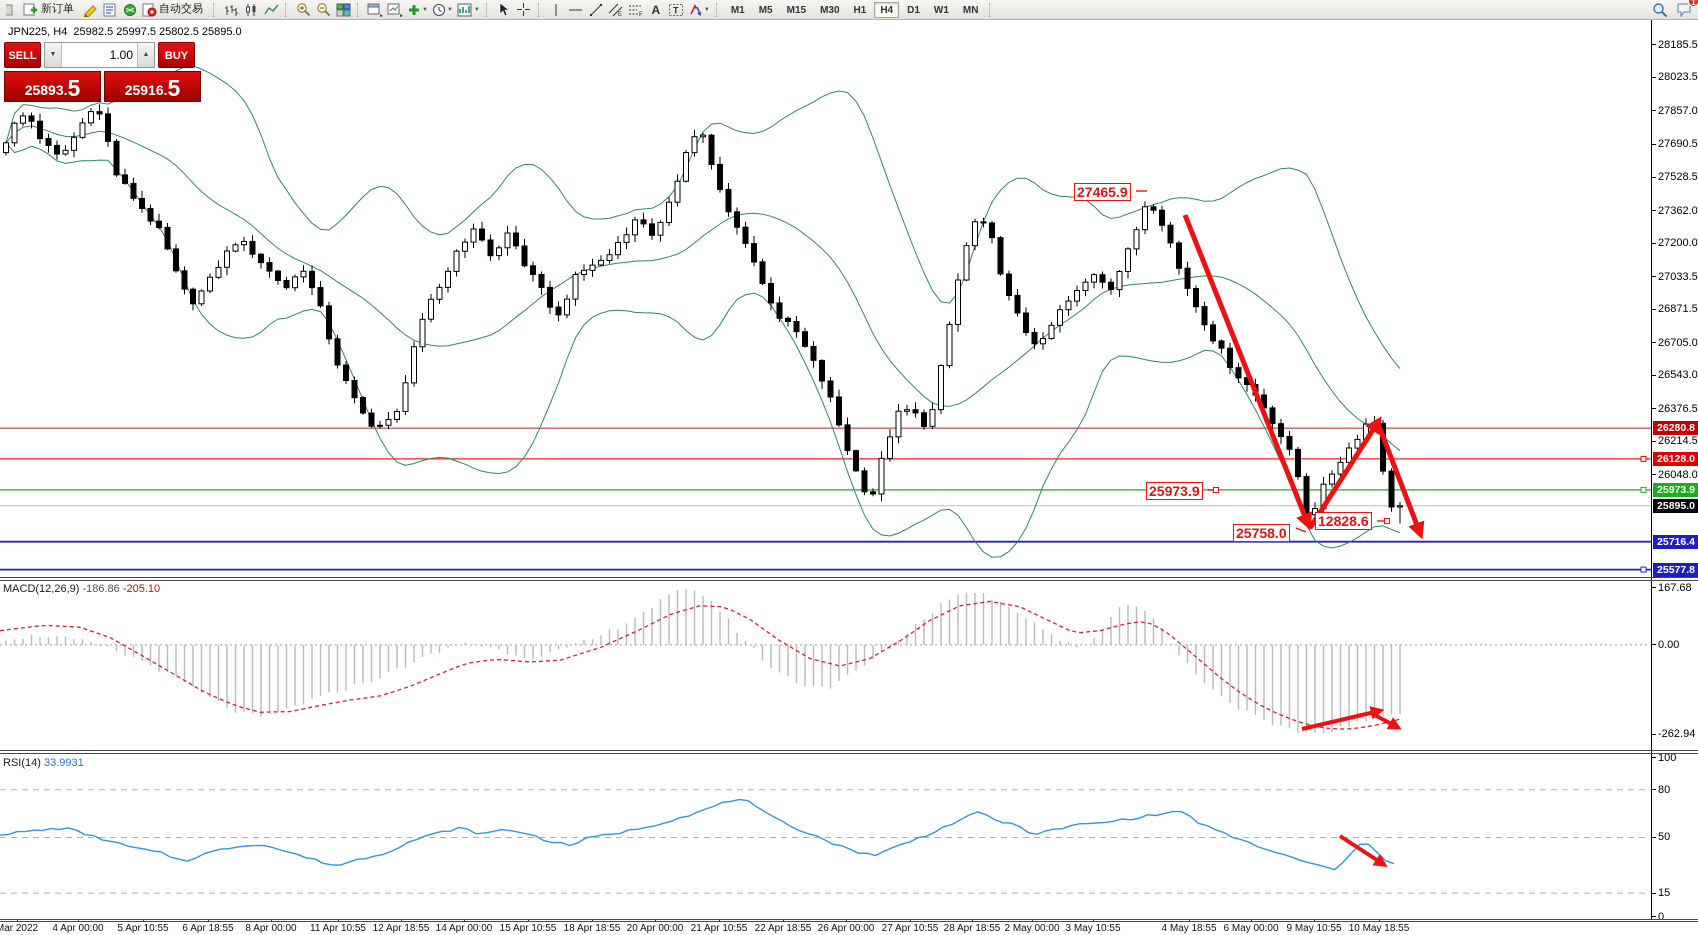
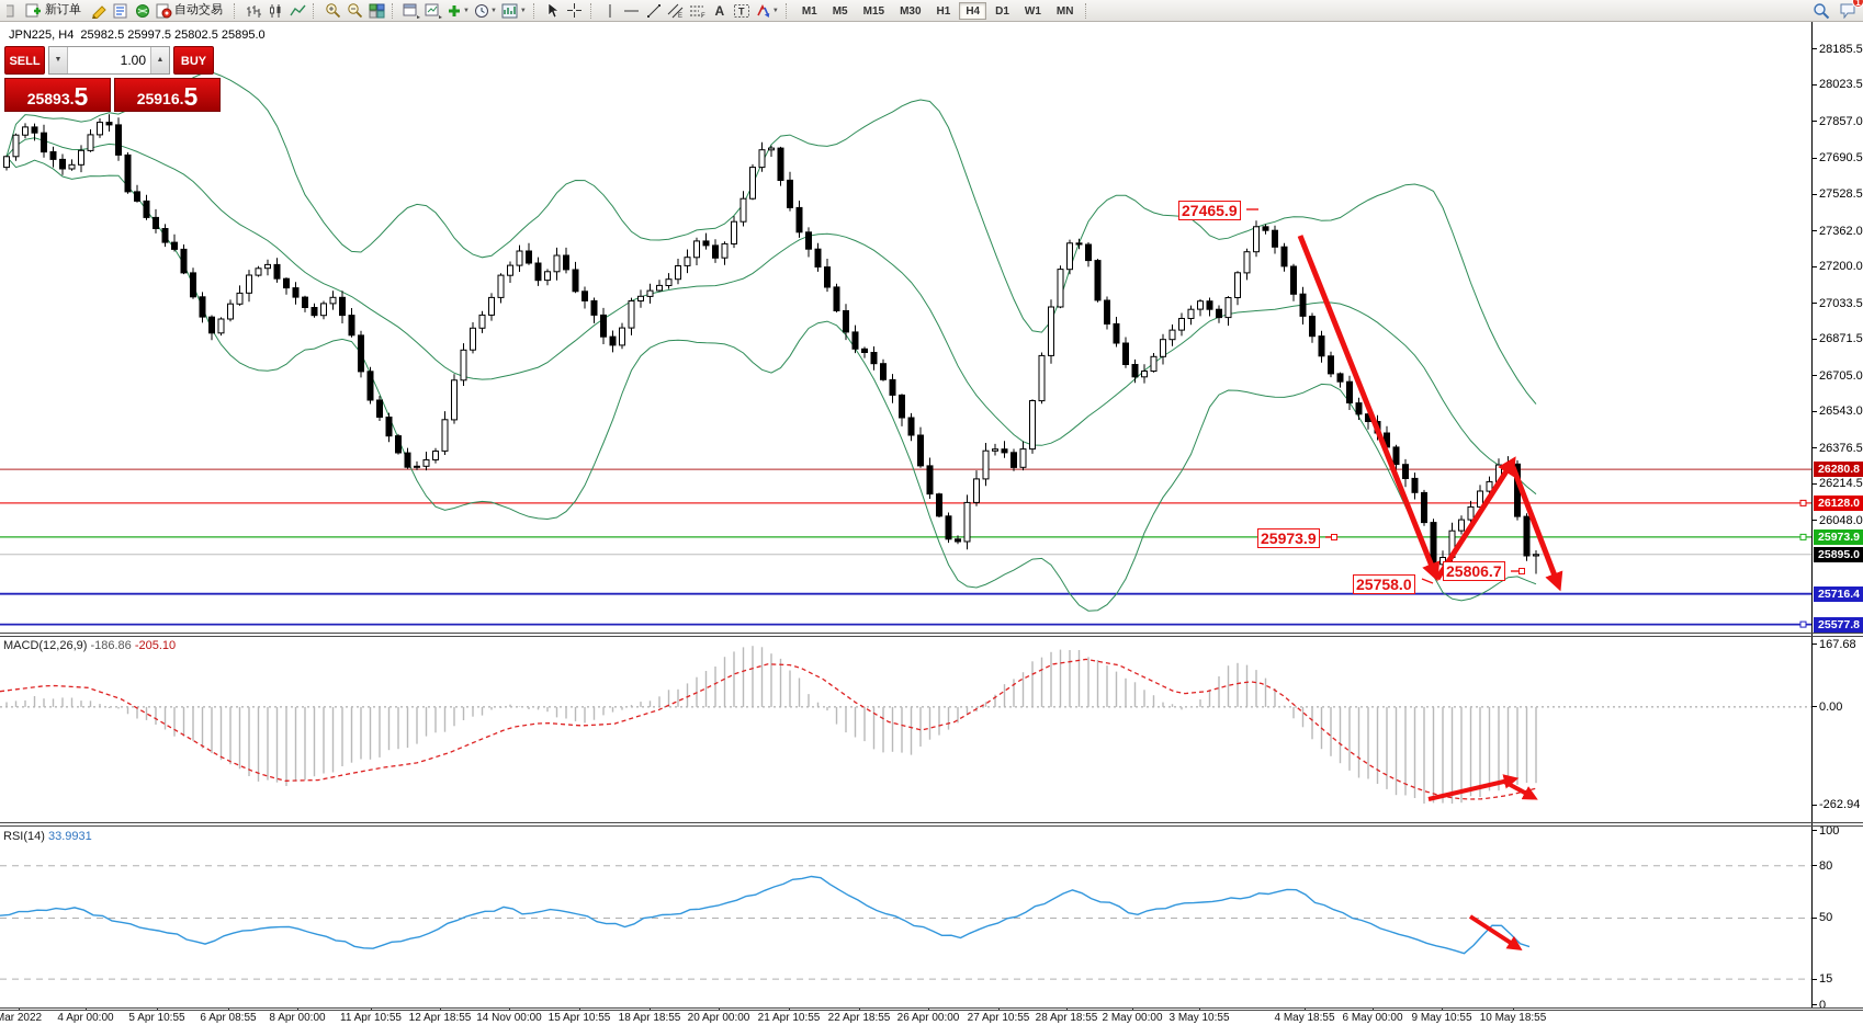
  新订单
  自动交易
  A
  T
  M1
  M5
  M15
  M30
  H1
  H4
  D1
  W1
  MN
  1
  JPN225, H4 25982.5 25997.5 25802.5 25895.0
  SELL
  1.00
  BUY
  25893.
  5
  25916.
  5
  MACD(12,26,9) -186.86 -205.10
  RSI(14) 33.9931
  28185.5
  28023.5
  27857.0
  27690.5
  27528.5
  27362.0
  27200.0
  27033.5
  26871.5
  26705.0
  26543.0
  26376.5
  26214.5
  26048.0
  167.68
  0.00
  -262.94
  100
  80
  50
  15
  0
  26280.8
  26128.0
  25973.9
  25895.0
  25716.4
  25577.8
  Mar 2022
  4 Apr 00:00
  5 Apr 10:55
- 6 Apr 18:55
+ 6 Apr 08:55
  8 Apr 00:00
  11 Apr 10:55
  12 Apr 18:55
- 14 Apr 00:00
+ 14 Nov 00:00
  15 Apr 10:55
  18 Apr 18:55
  20 Apr 00:00
  21 Apr 10:55
  22 Apr 18:55
  26 Apr 00:00
  27 Apr 10:55
  28 Apr 18:55
  2 May 00:00
  3 May 10:55
  4 May 18:55
  6 May 00:00
  9 May 10:55
  10 May 18:55
  27465.9
  25973.9
  25758.0
- 12828.6
+ 25806.7
